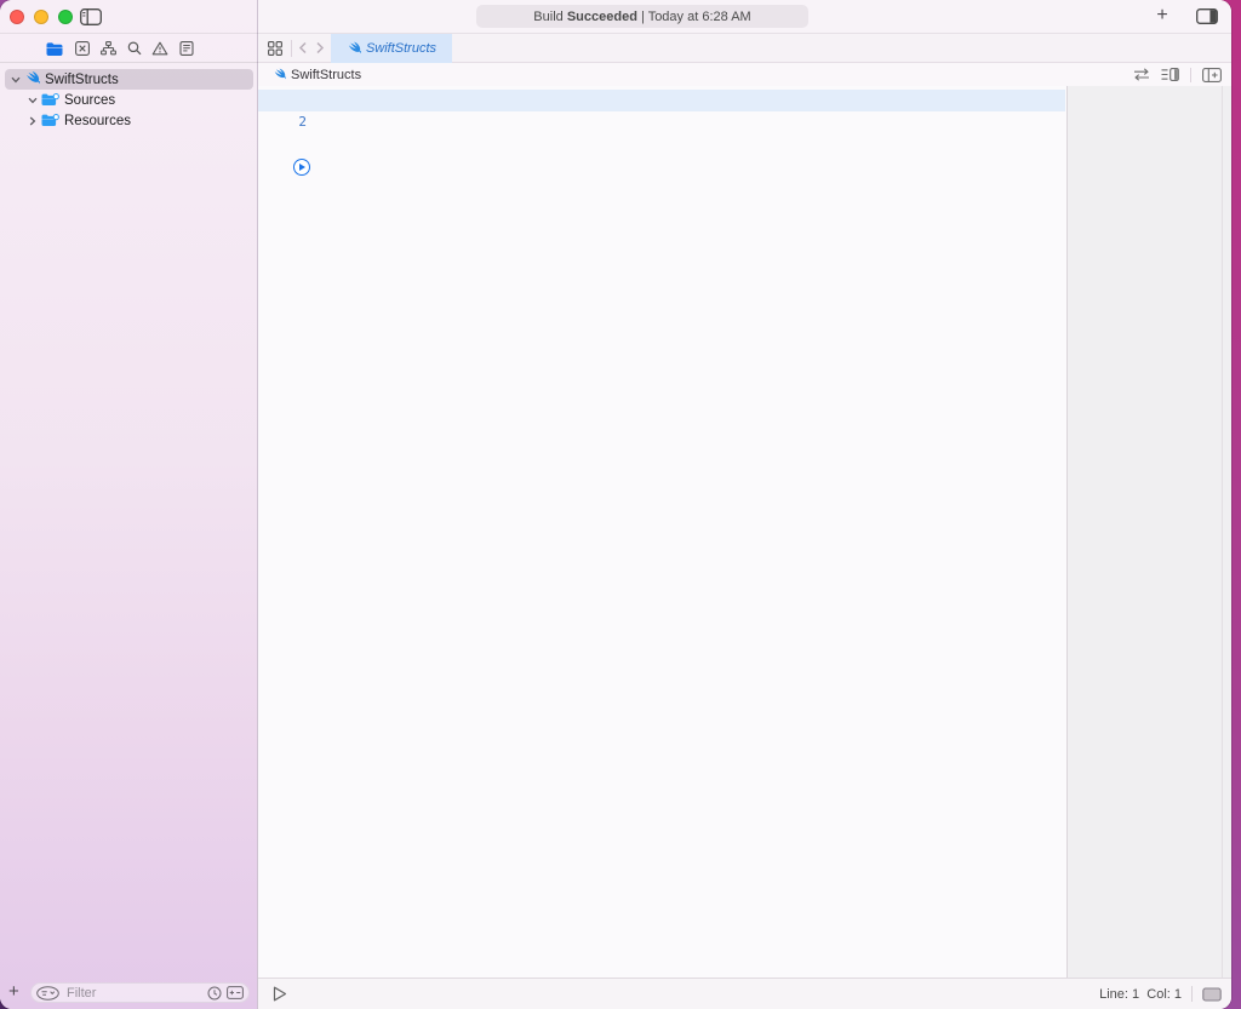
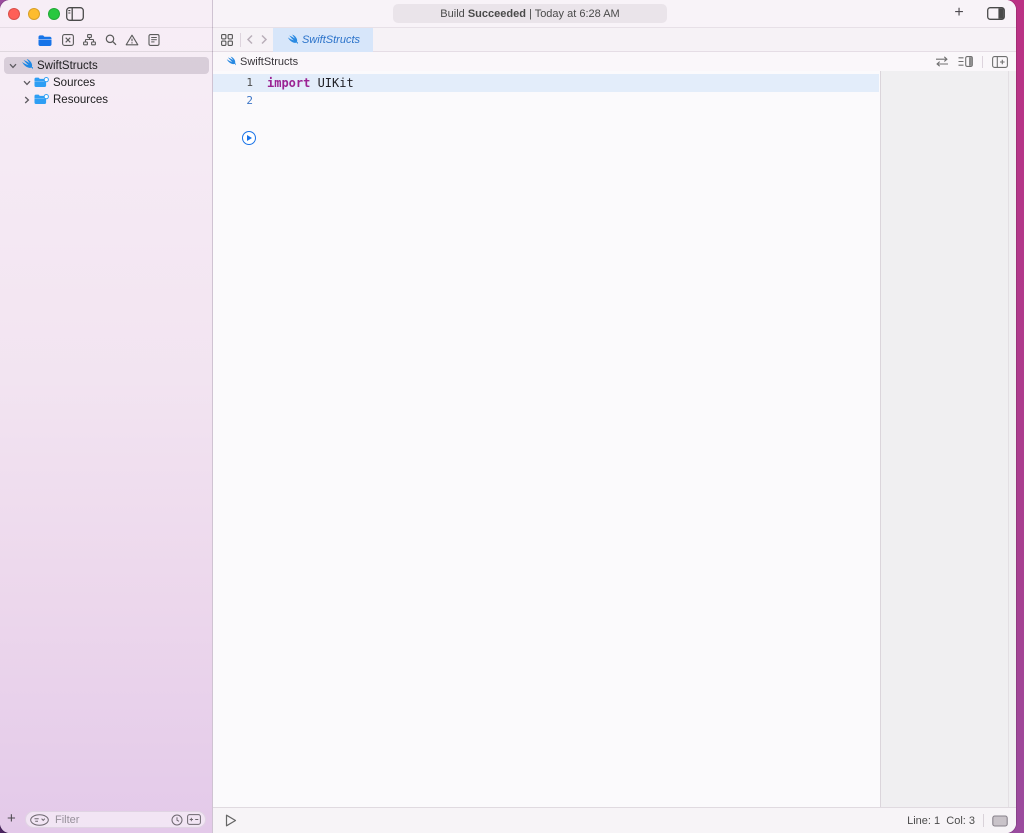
  SwiftStructs
  Sources
  Resources
  +
  Filter
  Build
  Succeeded
  | Today at 6:28 AM
  +
  SwiftStructs
  SwiftStructs
+ 1
+ import UIKit
  2
- Line: 1 Col: 1
+ Line: 1 Col: 3
